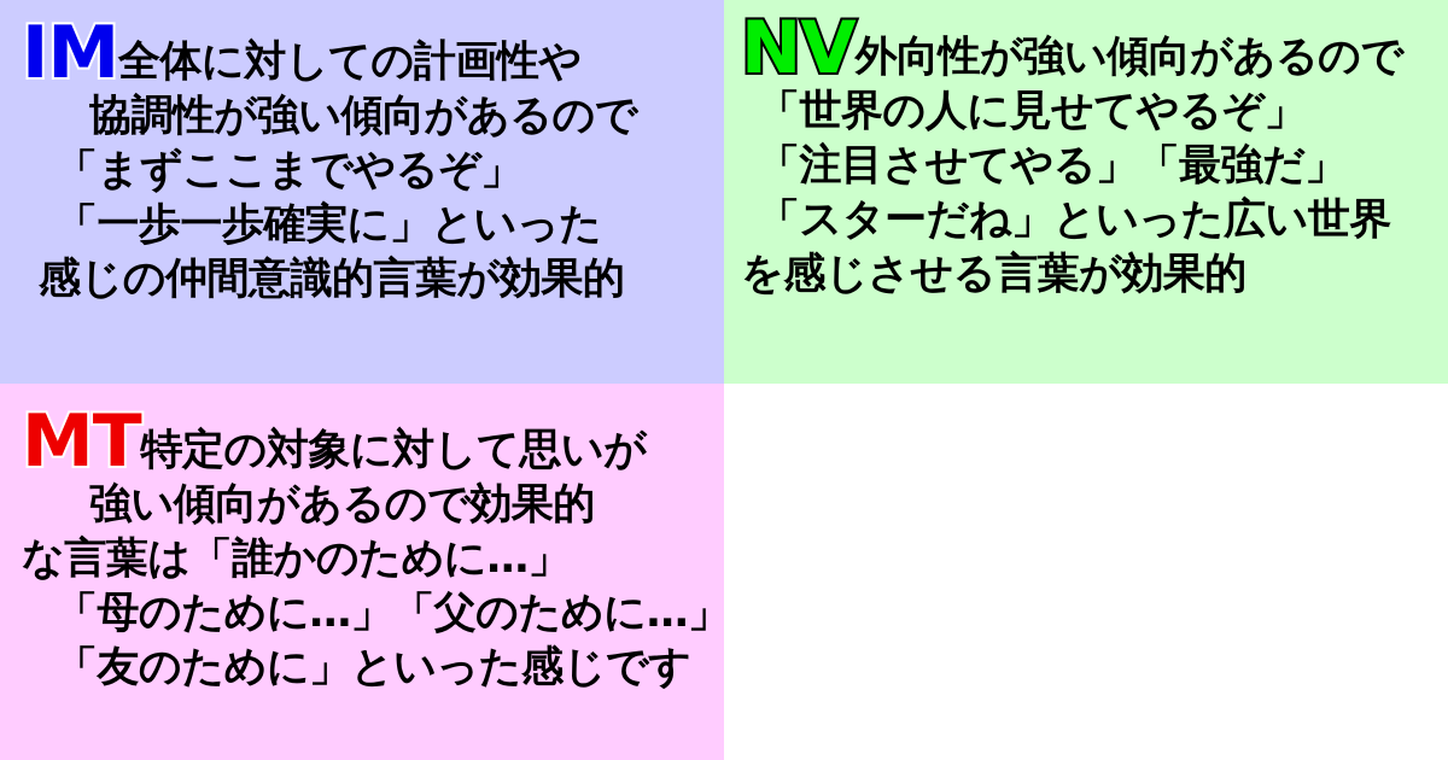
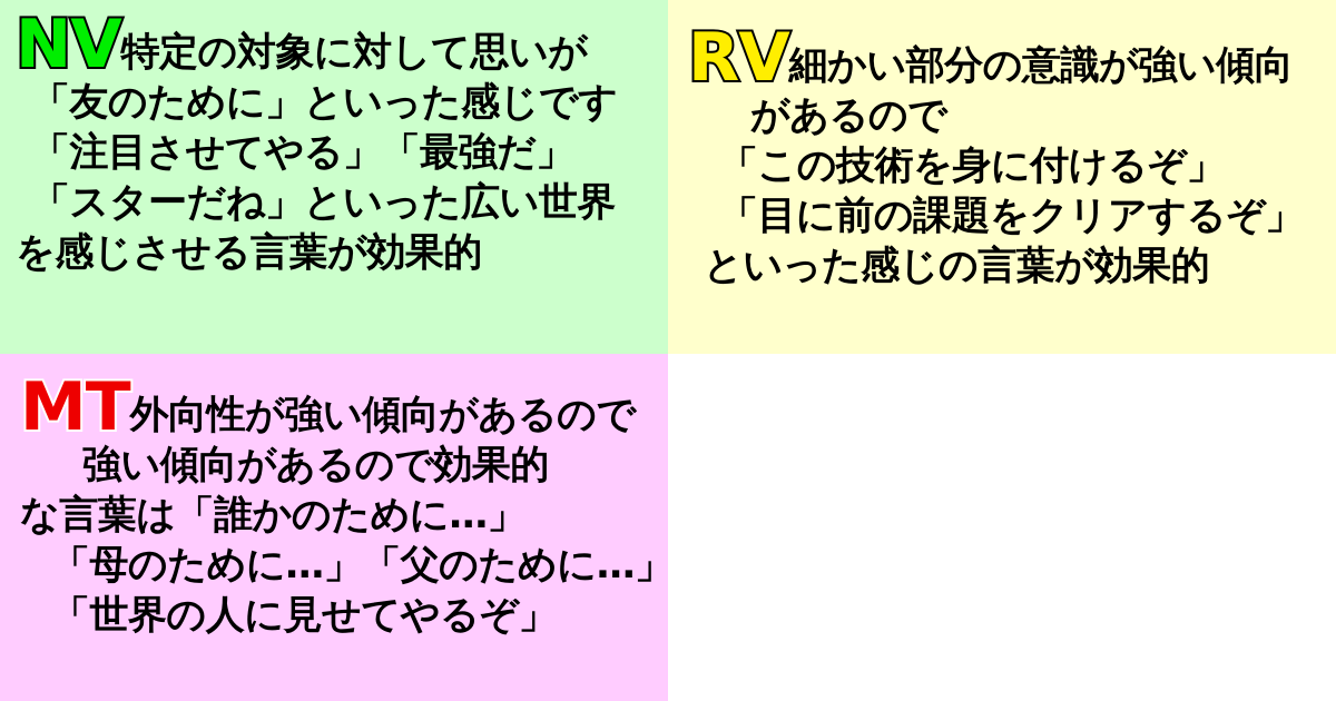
- IM全体に対しての計画性や
- 協調性が強い傾向があるので
- 「まずここまでやるぞ」
- 「一歩一歩確実に」といった
- 感じの仲間意識的言葉が効果的
- NV外向性が強い傾向があるので
+ NV特定の対象に対して思いが
- 「世界の人に見せてやるぞ」
+ 「友のために」といった感じです
  「注目させてやる」「最強だ」
  「スターだね」といった広い世界
  を感じさせる言葉が効果的
+ RV細かい部分の意識が強い傾向
+ があるので
+ 「この技術を身に付けるぞ」
+ 「目に前の課題をクリアするぞ」
+ といった感じの言葉が効果的
- MT特定の対象に対して思いが
+ MT外向性が強い傾向があるので
  強い傾向があるので効果的
  な言葉は「誰かのために…」
  「母のために…」「父のために…」
- 「友のために」といった感じです
+ 「世界の人に見せてやるぞ」
